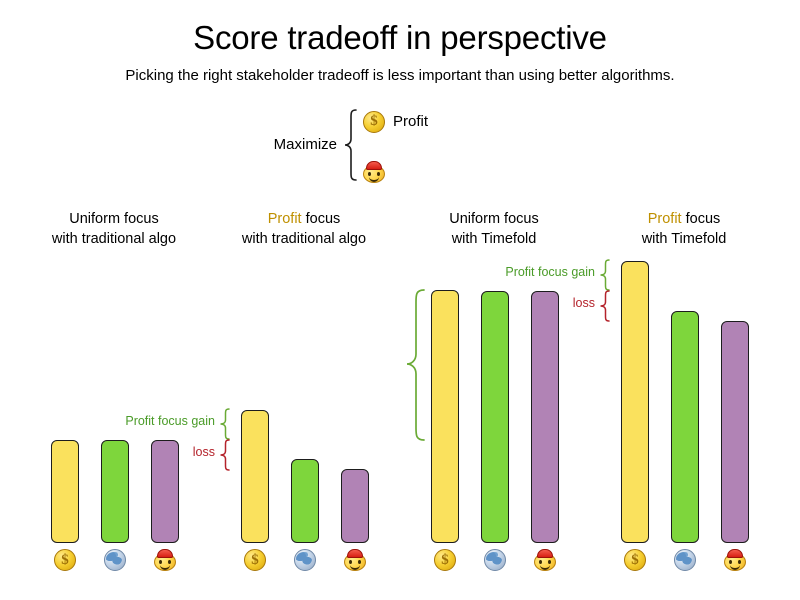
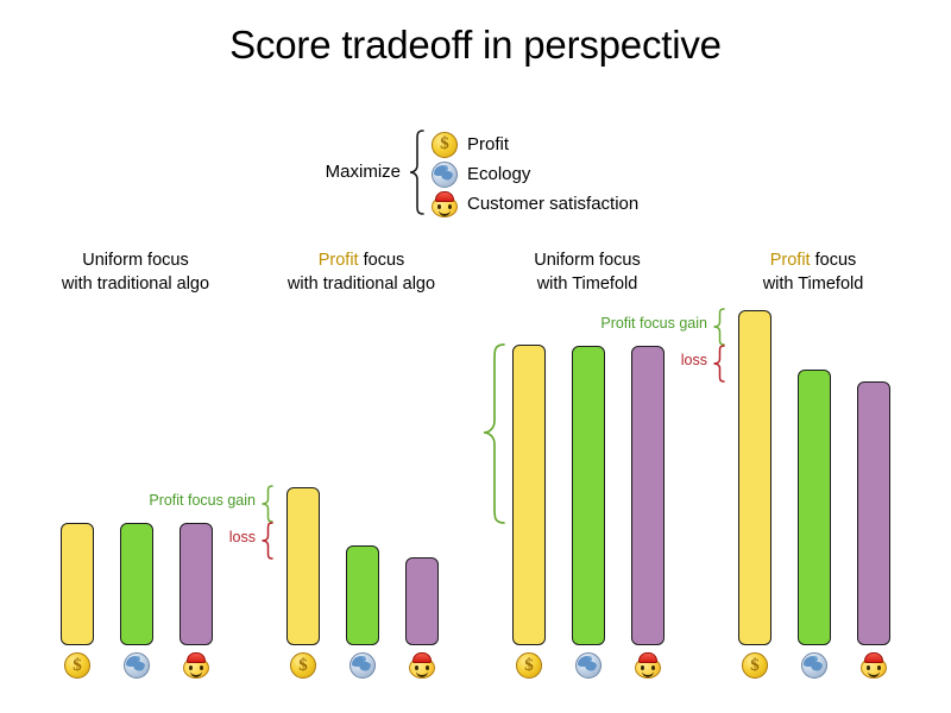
  Score tradeoff in perspective
- Picking the right stakeholder tradeoff is less important than using better algorithms.
  Maximize
  Profit
+ Ecology
+ Customer satisfaction
  Uniform focus
  with traditional algo
  Profit focus
  with traditional algo
  Uniform focus
  with Timefold
  Profit focus
  with Timefold
  Profit focus gain
  loss
  Profit focus gain
  loss
